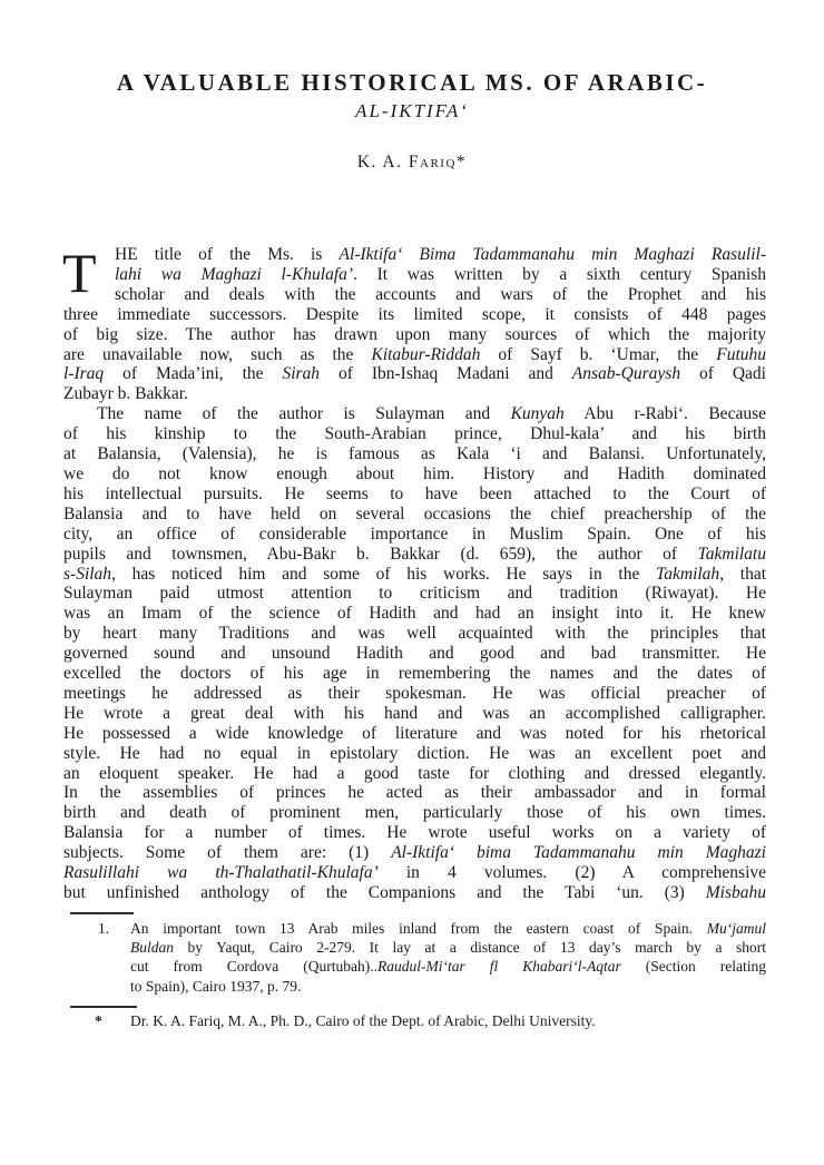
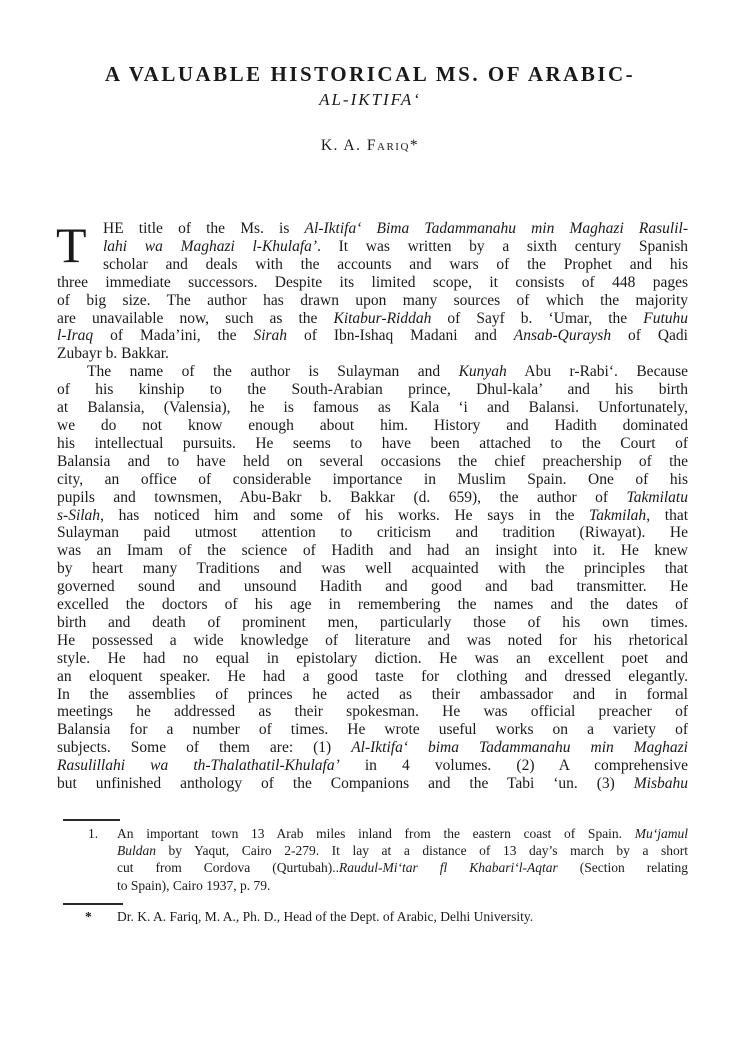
  A VALUABLE HISTORICAL MS. OF ARABIC-
  AL-IKTIFA‘
  K. A. Fariq*
  T
  HE title of the Ms. is Al-Iktifa‘ Bima Tadammanahu min Maghazi Rasulil-
  lahi wa Maghazi l-Khulafa’. It was written by a sixth century Spanish
  scholar and deals with the accounts and wars of the Prophet and his
  three immediate successors. Despite its limited scope, it consists of 448 pages
  of big size. The author has drawn upon many sources of which the majority
  are unavailable now, such as the Kitabur-Riddah of Sayf b. ‘Umar, the Futuhu
  l-Iraq of Mada’ini, the Sirah of Ibn-Ishaq Madani and Ansab-Quraysh of Qadi
  Zubayr b. Bakkar.
  The name of the author is Sulayman and Kunyah Abu r-Rabi‘. Because
  of his kinship to the South-Arabian prince, Dhul-kala’ and his birth
  at Balansia, (Valensia), he is famous as Kala ‘i and Balansi. Unfortunately,
  we do not know enough about him. History and Hadith dominated
  his intellectual pursuits. He seems to have been attached to the Court of
  Balansia and to have held on several occasions the chief preachership of the
  city, an office of considerable importance in Muslim Spain. One of his
  pupils and townsmen, Abu-Bakr b. Bakkar (d. 659), the author of Takmilatu
  s-Silah, has noticed him and some of his works. He says in the Takmilah, that
  Sulayman paid utmost attention to criticism and tradition (Riwayat). He
  was an Imam of the science of Hadith and had an insight into it. He knew
  by heart many Traditions and was well acquainted with the principles that
  governed sound and unsound Hadith and good and bad transmitter. He
  excelled the doctors of his age in remembering the names and the dates of
- meetings he addressed as their spokesman. He was official preacher of
+ birth and death of prominent men, particularly those of his own times.
- He wrote a great deal with his hand and was an accomplished calligrapher.
  He possessed a wide knowledge of literature and was noted for his rhetorical
  style. He had no equal in epistolary diction. He was an excellent poet and
  an eloquent speaker. He had a good taste for clothing and dressed elegantly.
  In the assemblies of princes he acted as their ambassador and in formal
- birth and death of prominent men, particularly those of his own times.
+ meetings he addressed as their spokesman. He was official preacher of
  Balansia for a number of times. He wrote useful works on a variety of
  subjects. Some of them are: (1) Al-Iktifa‘ bima Tadammanahu min Maghazi
  Rasulillahi wa th-Thalathatil-Khulafa’ in 4 volumes. (2) A comprehensive
  but unfinished anthology of the Companions and the Tabi ‘un. (3) Misbahu
  1.
  An important town 13 Arab miles inland from the eastern coast of Spain. Mu‘jamul
  Buldan by Yaqut, Cairo 2-279. It lay at a distance of 13 day’s march by a short
  cut from Cordova (Qurtubah)..Raudul-Mi‘tar fl Khabari‘l-Aqtar (Section relating
  to Spain), Cairo 1937, p. 79.
  *
- Dr. K. A. Fariq, M. A., Ph. D., Cairo of the Dept. of Arabic, Delhi University.
+ Dr. K. A. Fariq, M. A., Ph. D., Head of the Dept. of Arabic, Delhi University.
